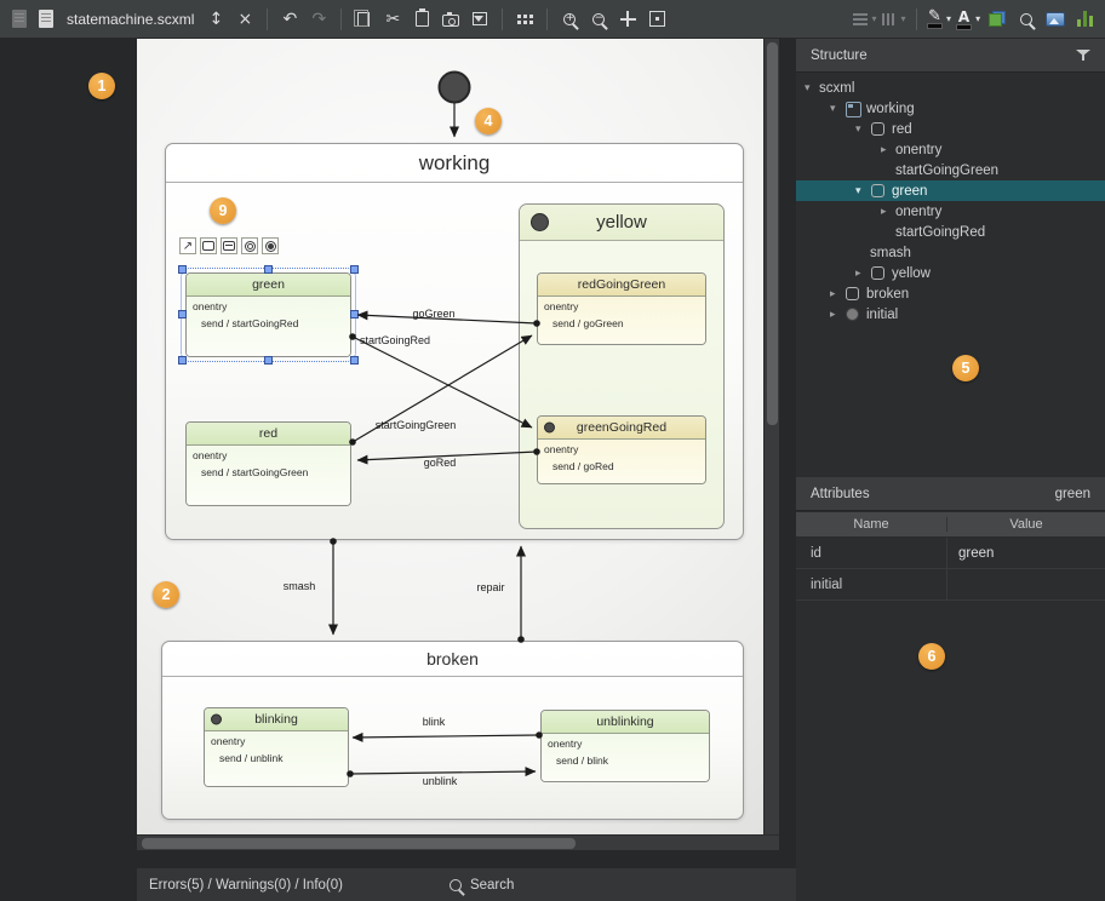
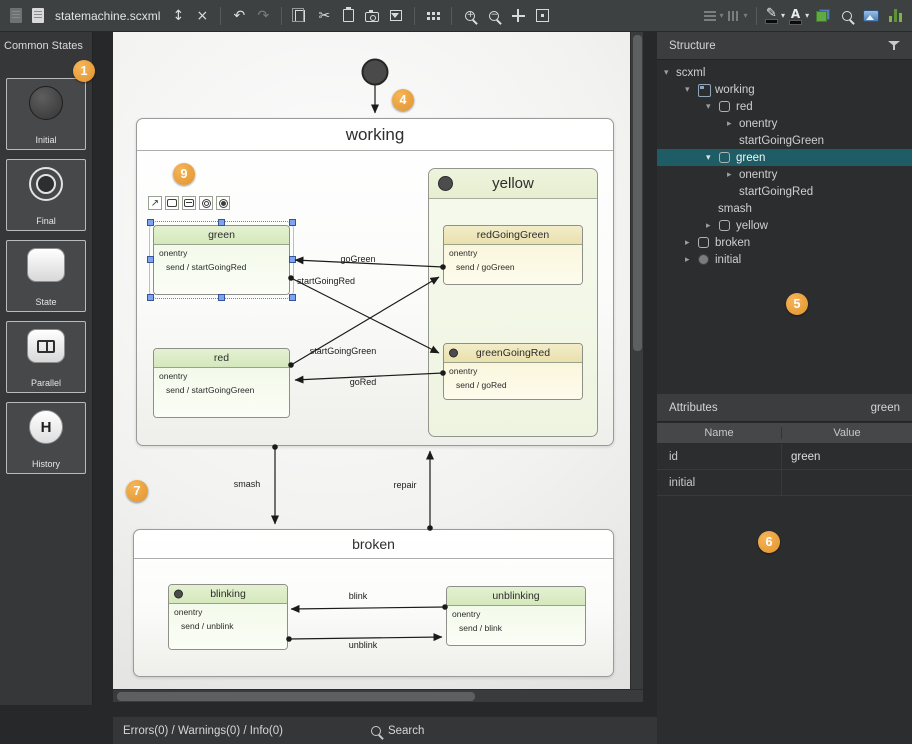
  statemachine.scxml
  ↕
  ×
  ↶
  ↷
  ✂
  +
  −
  ▾
  ▾
  ✎
  ▾
  A
  ▾
+ Common States
+ Initial
+ Final
+ State
+ Parallel
+ H
+ History
  working
  broken
  yellow
  ↗
  green
  onentry
  send / startGoingRed
  red
  onentry
  send / startGoingGreen
  redGoingGreen
  onentry
  send / goGreen
  greenGoingRed
  onentry
  send / goRed
  blinking
  onentry
  send / unblink
  unblinking
  onentry
  send / blink
  goGreen
  startGoingRed
  startGoingGreen
  goRed
  smash
  repair
  blink
  unblink
  Structure
  scxml
  working
  red
  onentry
  startGoingGreen
  green
  onentry
  startGoingRed
  smash
  yellow
  broken
  initial
  Attributes
  green
  Name
  Value
  id
  green
  initial
- Errors(5) / Warnings(0) / Info(0)
+ Errors(0) / Warnings(0) / Info(0)
  Search
  1
- 2
+ 7
  9
  4
  5
  6
